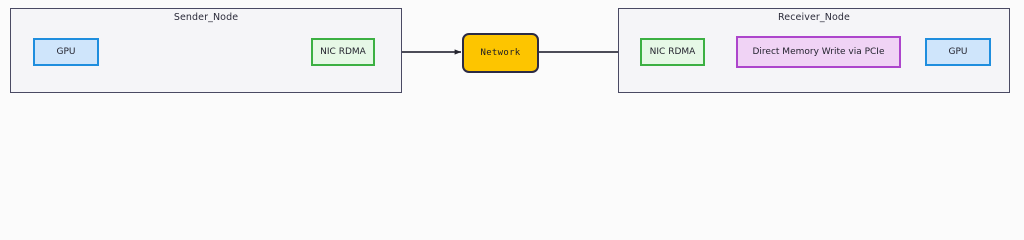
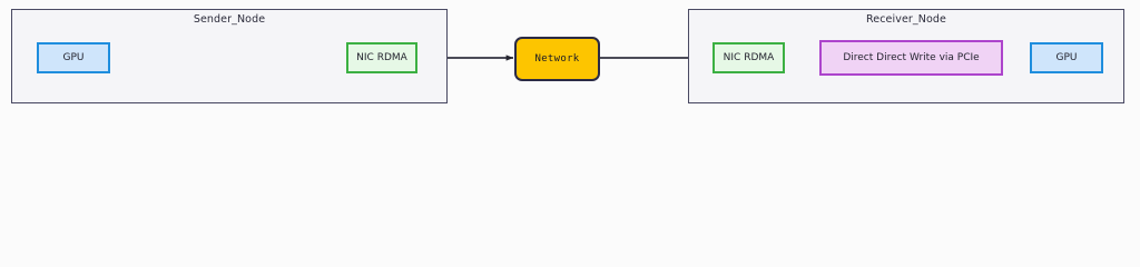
  Sender_Node
  Receiver_Node
  GPU
  NIC RDMA
  Network
  NIC RDMA
- Direct Memory Write via PCIe
+ Direct Direct Write via PCIe
  GPU
